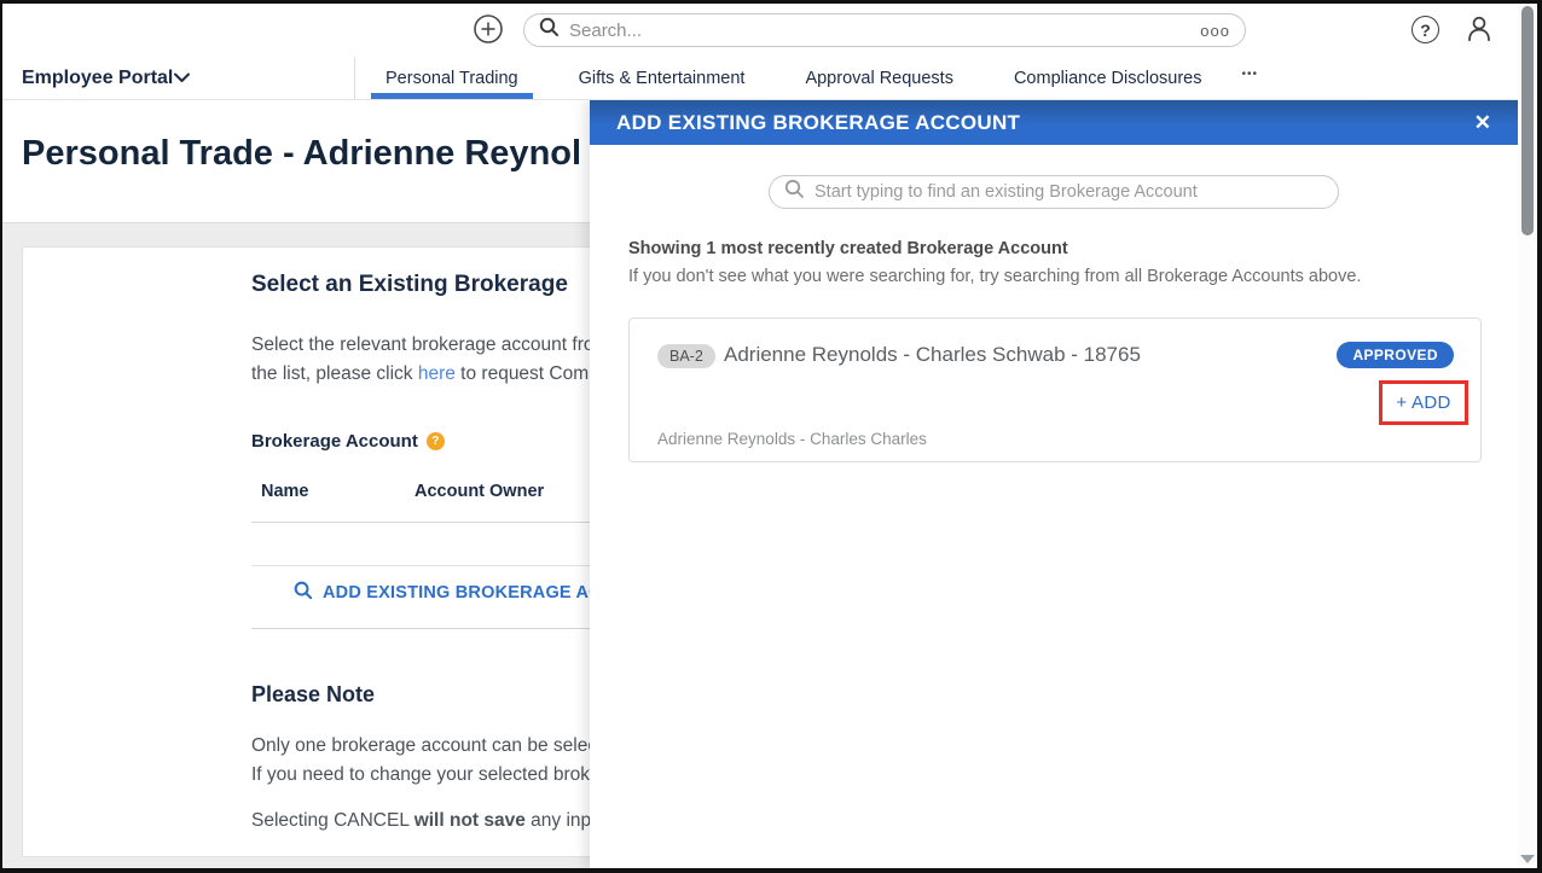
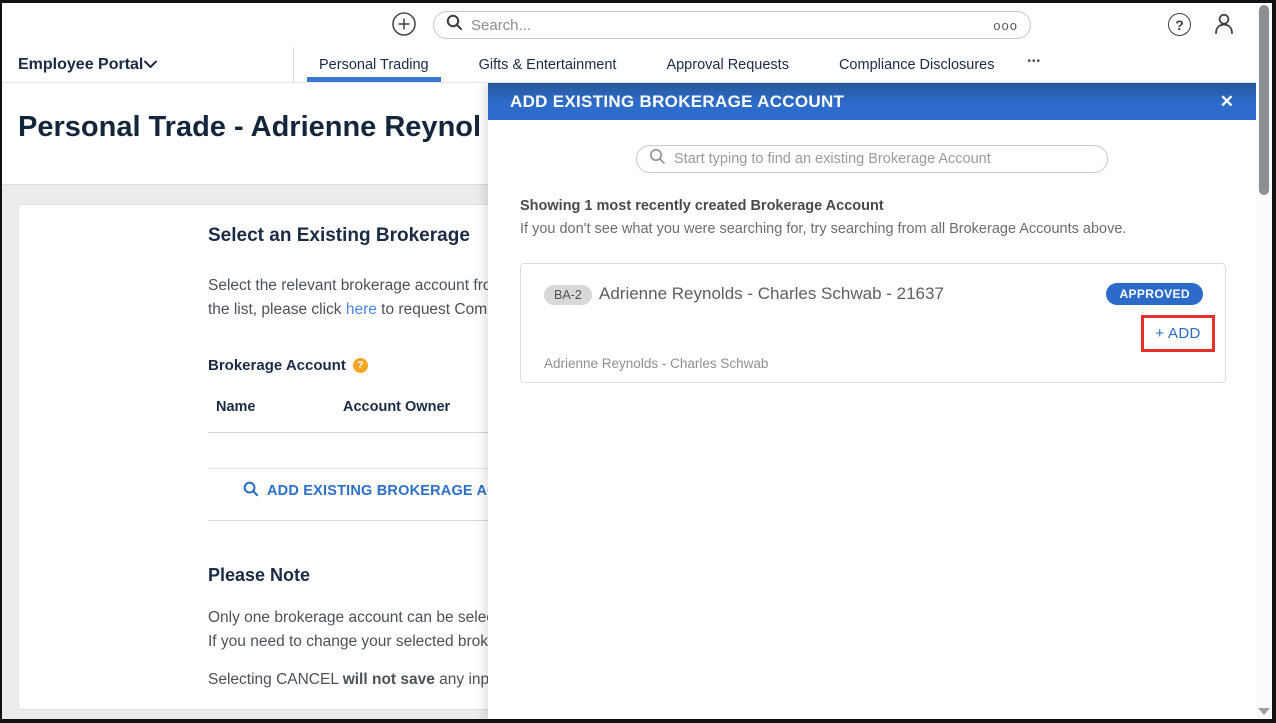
  Search...
  ooo
  ?
  Employee Portal
  Personal Trading
  Gifts & Entertainment
  Approval Requests
  Compliance Disclosures
  •••
  Personal Trade - Adrienne Reynol
  Select an Existing Brokerage
  Select the relevant brokerage account fr
  the list, please click here to request Com
  Brokerage Account
  ?
  Name
  Account Owner
  ADD EXISTING BROKERAGE A
  Please Note
  Only one brokerage account can be sele
  If you need to change your selected brok
  Selecting CANCEL will not save any inp
  ADD EXISTING BROKERAGE ACCOUNT
  ✕
  Start typing to find an existing Brokerage Account
  Showing 1 most recently created Brokerage Account
  If you don't see what you were searching for, try searching from all Brokerage Accounts above.
  BA-2
- Adrienne Reynolds - Charles Schwab - 18765
+ Adrienne Reynolds - Charles Schwab - 21637
  APPROVED
  + ADD
- Adrienne Reynolds - Charles Charles
+ Adrienne Reynolds - Charles Schwab
